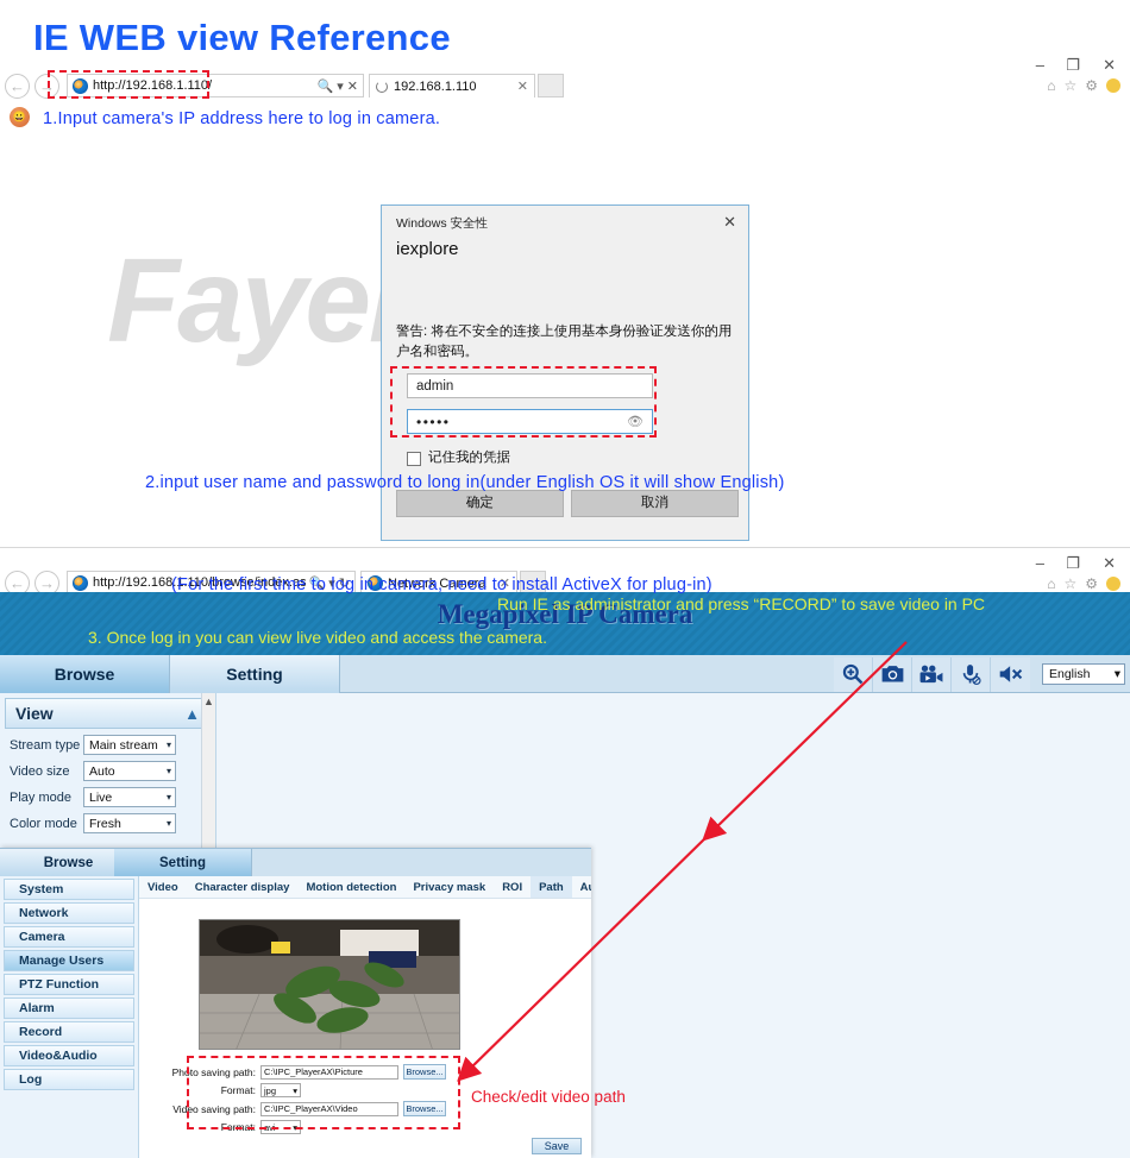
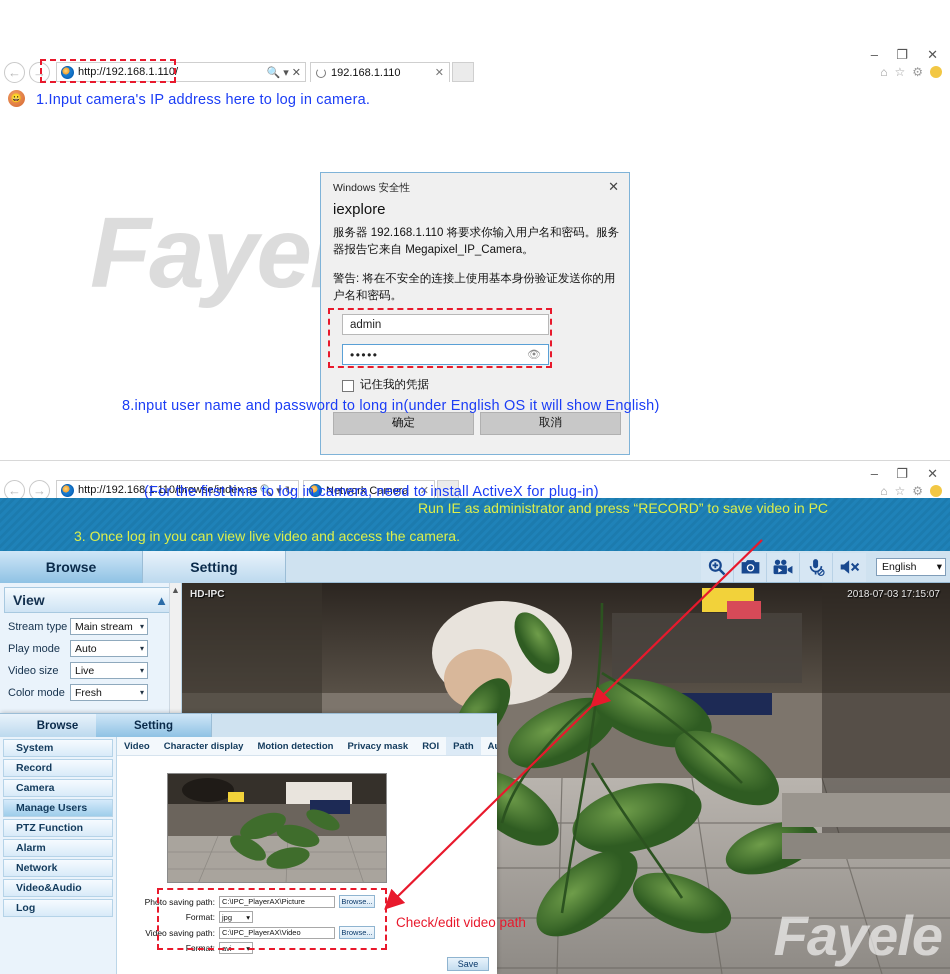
- IE WEB view Reference
  –
  ❐
  ✕
  ⌂
  ☆
  ⚙
  ←
  →
  http://192.168.1.110/
  🔍
  ▾
  ✕
  192.168.1.110
  ✕
  😀
  1.Input camera's IP address here to log in camera.
  Windows 安全性
  ✕
  iexplore
+ 服务器 192.168.1.110 将要求你输入用户名和密码。服务器报告它来自 Megapixel_IP_Camera。
  警告: 将在不安全的连接上使用基本身份验证发送你的用户名和密码。
  admin
  •••••
  👁
  记住我的凭据
  确定
  取消
- 2.input user name and password to long in(under English OS it will show English)
+ 8.input user name and password to long in(under English OS it will show English)
  (For the first time to log in camera, need to install ActiveX for plug-in)
  –
  ❐
  ✕
  ⌂
  ☆
  ⚙
  ←
  →
  http://192.168.1.110/browse/index.as
  🔍
  ▾
  ↻
  Network Camera
  ✕
- Megapixel IP Camera
  Run IE as administrator and press “RECORD” to save video in PC
  3. Once log in you can view live video and access the camera.
  Browse
  Setting
  English
  ▾
  View
  ▲
  Stream type
  Main stream
  ▾
- Video size
+ Play mode
  Auto
  ▾
- Play mode
+ Video size
  Live
  ▾
  Color mode
  Fresh
  ▾
  ▲
+ HD-IPC
+ 2018-07-03 17:15:07
+ Fayele
  Browse
  Setting
  System
- Network
+ Record
  Camera
  Manage Users
  PTZ Function
  Alarm
- Record
+ Network
  Video&Audio
  Log
  Video
  Character display
  Motion detection
  Privacy mask
  ROI
  Path
  Photo saving path:
  C:\IPC_PlayerAX\Picture
  Browse...
  Format:
  jpg
  ▾
  Video saving path:
  C:\IPC_PlayerAX\Video
  Browse...
  Format:
  avi
  ▾
  Save
  Check/edit video path
